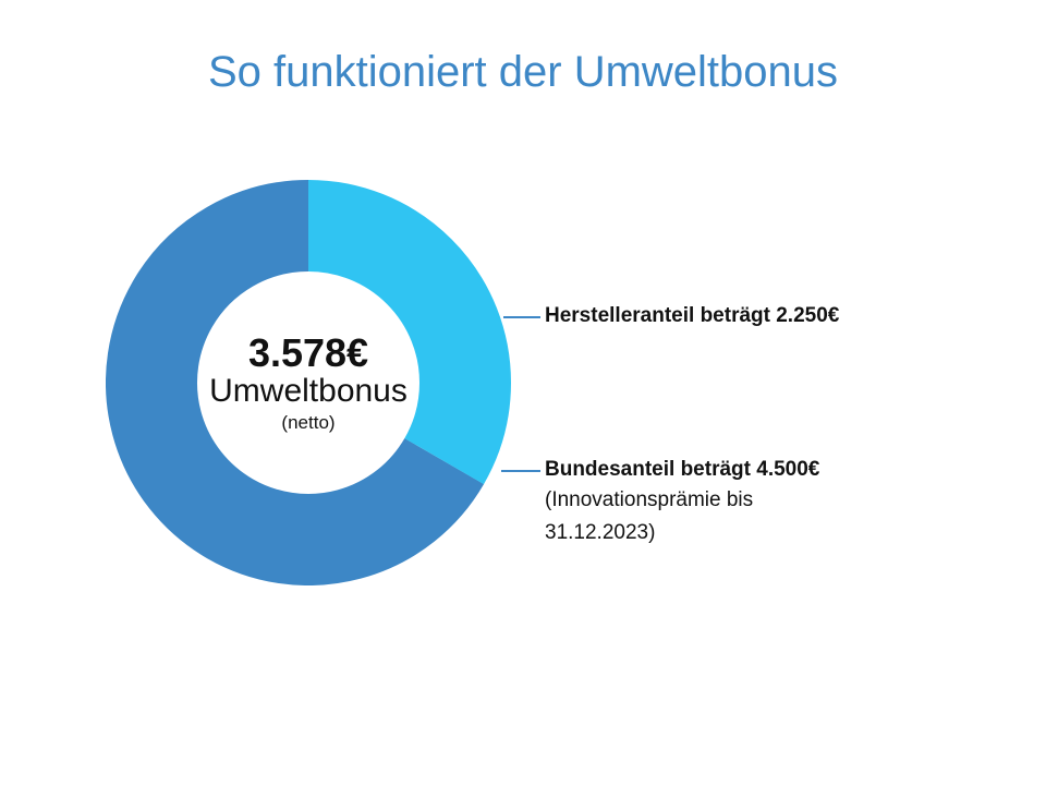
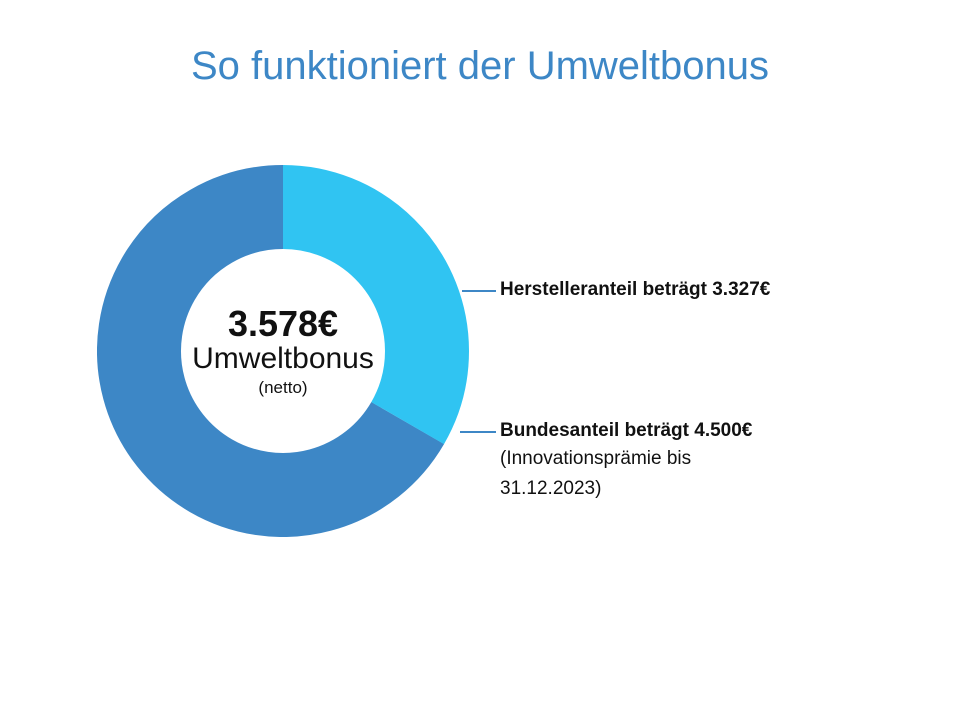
  So funktioniert der Umweltbonus
  3.578€
  Umweltbonus
  (netto)
- Herstelleranteil beträgt 2.250€
+ Herstelleranteil beträgt 3.327€
  Bundesanteil beträgt 4.500€
  (Innovationsprämie bis 31.12.2023)
